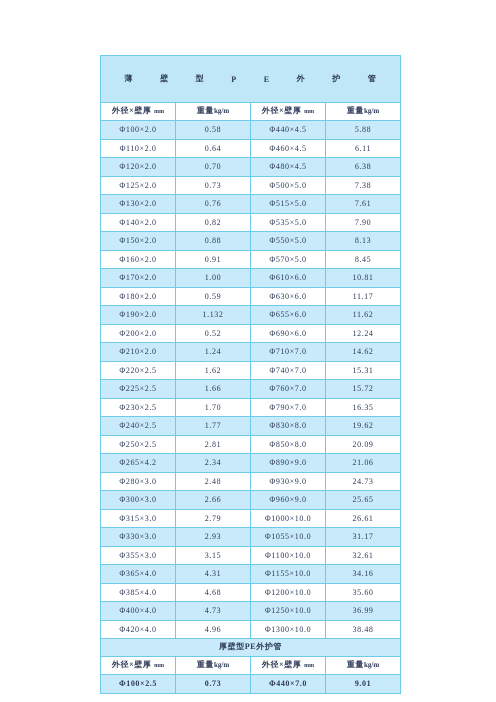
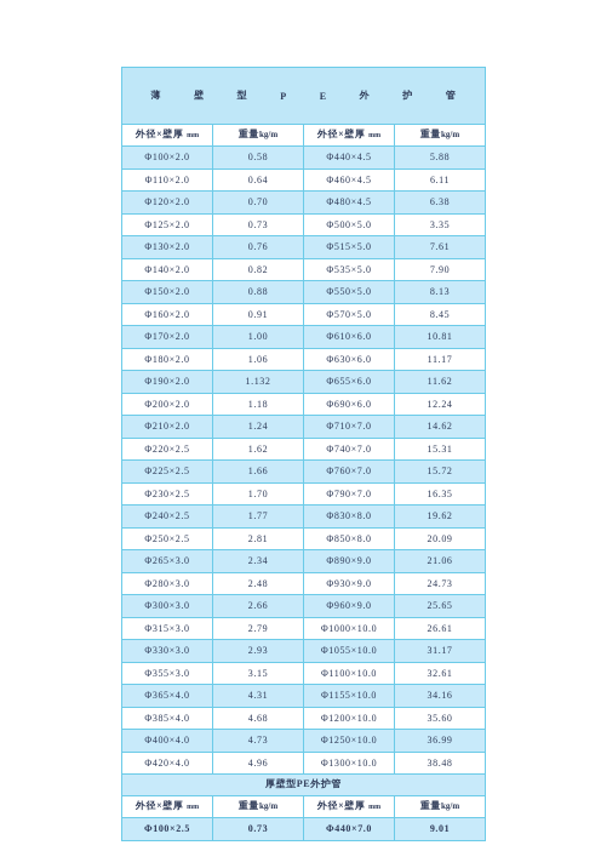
  薄 壁 型 P E 外 护 管
  外径×壁厚	重量kg/m	外径×壁厚	重量kg/m
  Φ100×2.0	0.58	Φ440×4.5	5.88
  Φ110×2.0	0.64	Φ460×4.5	6.11
  Φ120×2.0	0.70	Φ480×4.5	6.38
- Φ125×2.0	0.73	Φ500×5.0	7.38
+ Φ125×2.0	0.73	Φ500×5.0	3.35
  Φ130×2.0	0.76	Φ515×5.0	7.61
  Φ140×2.0	0.82	Φ535×5.0	7.90
  Φ150×2.0	0.88	Φ550×5.0	8.13
  Φ160×2.0	0.91	Φ570×5.0	8.45
  Φ170×2.0	1.00	Φ610×6.0	10.81
- Φ180×2.0	0.59	Φ630×6.0	11.17
+ Φ180×2.0	1.06	Φ630×6.0	11.17
  Φ190×2.0	1.132	Φ655×6.0	11.62
- Φ200×2.0	0.52	Φ690×6.0	12.24
+ Φ200×2.0	1.18	Φ690×6.0	12.24
  Φ210×2.0	1.24	Φ710×7.0	14.62
  Φ220×2.5	1.62	Φ740×7.0	15.31
  Φ225×2.5	1.66	Φ760×7.0	15.72
  Φ230×2.5	1.70	Φ790×7.0	16.35
  Φ240×2.5	1.77	Φ830×8.0	19.62
  Φ250×2.5	2.81	Φ850×8.0	20.09
- Φ265×4.2	2.34	Φ890×9.0	21.06
+ Φ265×3.0	2.34	Φ890×9.0	21.06
  Φ280×3.0	2.48	Φ930×9.0	24.73
  Φ300×3.0	2.66	Φ960×9.0	25.65
  Φ315×3.0	2.79	Φ1000×10.0	26.61
  Φ330×3.0	2.93	Φ1055×10.0	31.17
  Φ355×3.0	3.15	Φ1100×10.0	32.61
  Φ365×4.0	4.31	Φ1155×10.0	34.16
  Φ385×4.0	4.68	Φ1200×10.0	35.60
  Φ400×4.0	4.73	Φ1250×10.0	36.99
  Φ420×4.0	4.96	Φ1300×10.0	38.48
  厚壁型PE外护管
  外径×壁厚	重量kg/m	外径×壁厚	重量kg/m
  Φ100×2.5	0.73	Φ440×7.0	9.01
